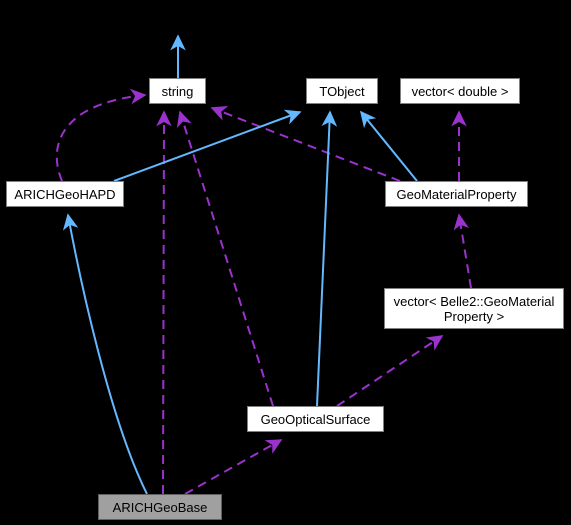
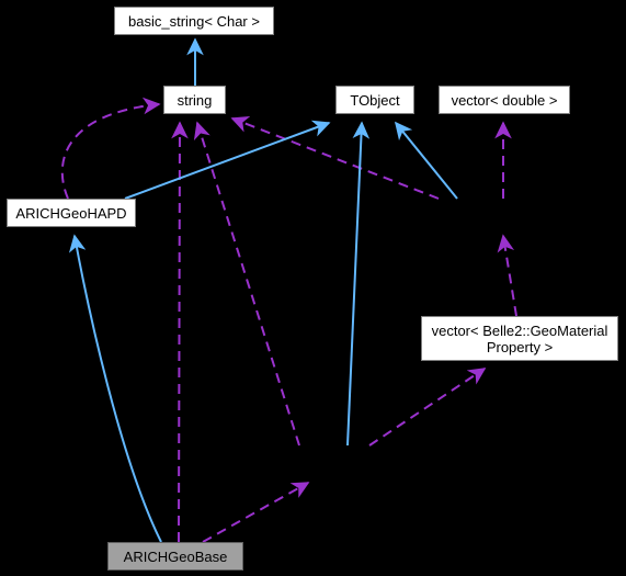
+ basic_string< Char >
  string
  TObject
  vector< double >
  ARICHGeoHAPD
- GeoMaterialProperty
  vector< Belle2::GeoMaterial
  Property >
- GeoOpticalSurface
  ARICHGeoBase
